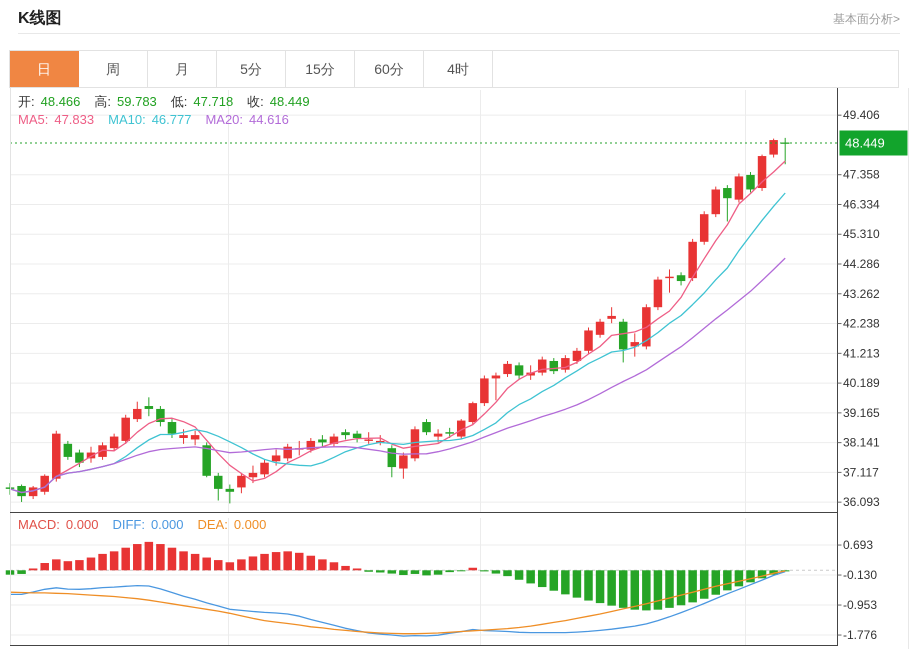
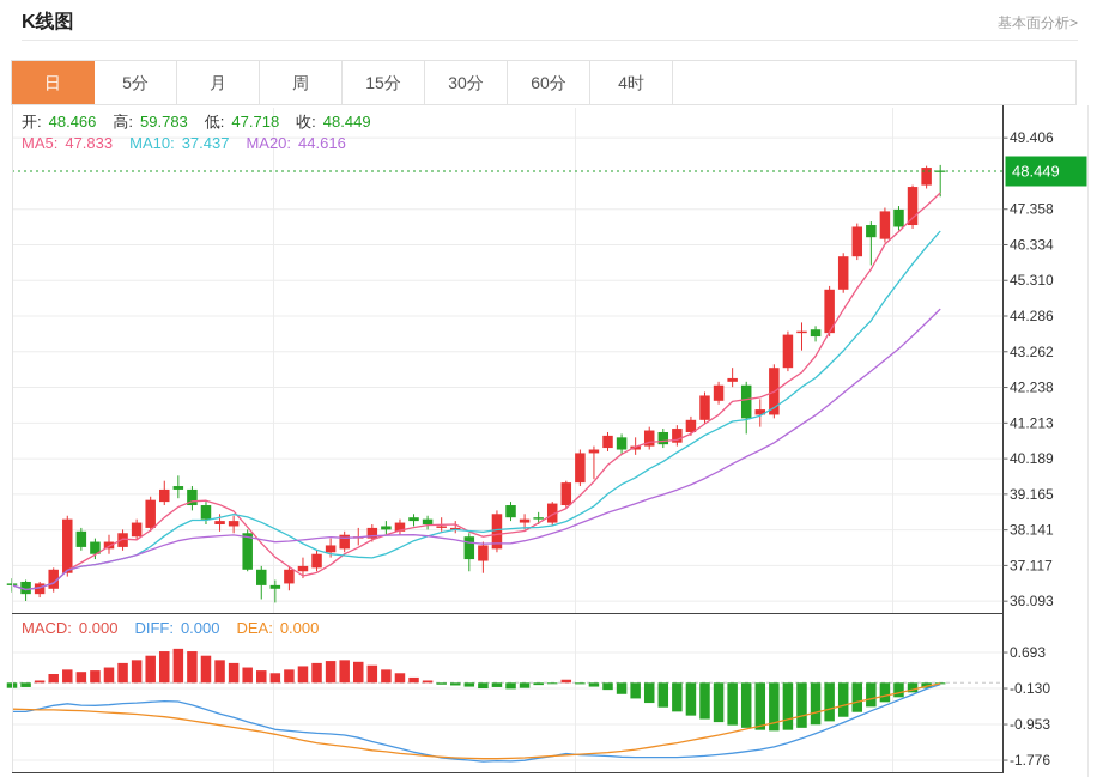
  K线图
  基本面分析>
  日
- 周
+ 5分
  月
- 5分
+ 周
  15分
+ 30分
  60分
  4时
  开: 48.466 高: 59.783 低: 47.718 收: 48.449
- MA5: 47.833 MA10: 46.777 MA20: 44.616
+ MA5: 47.833 MA10: 37.437 MA20: 44.616
  MACD: 0.000 DIFF: 0.000 DEA: 0.000
  48.449
  49.406
  47.358
  46.334
  45.310
  44.286
  43.262
  42.238
  41.213
  40.189
  39.165
  38.141
  37.117
  36.093
  0.693
  -0.130
  -0.953
  -1.776
